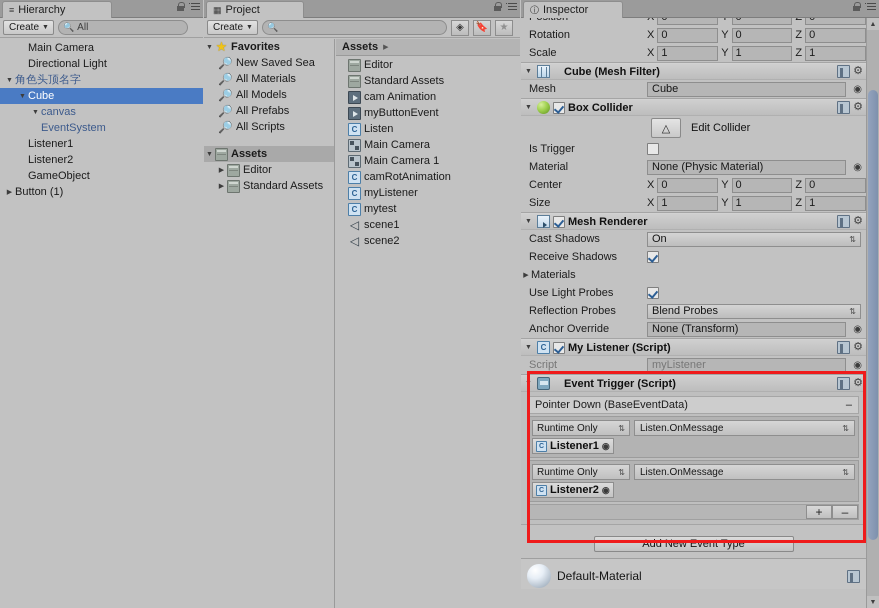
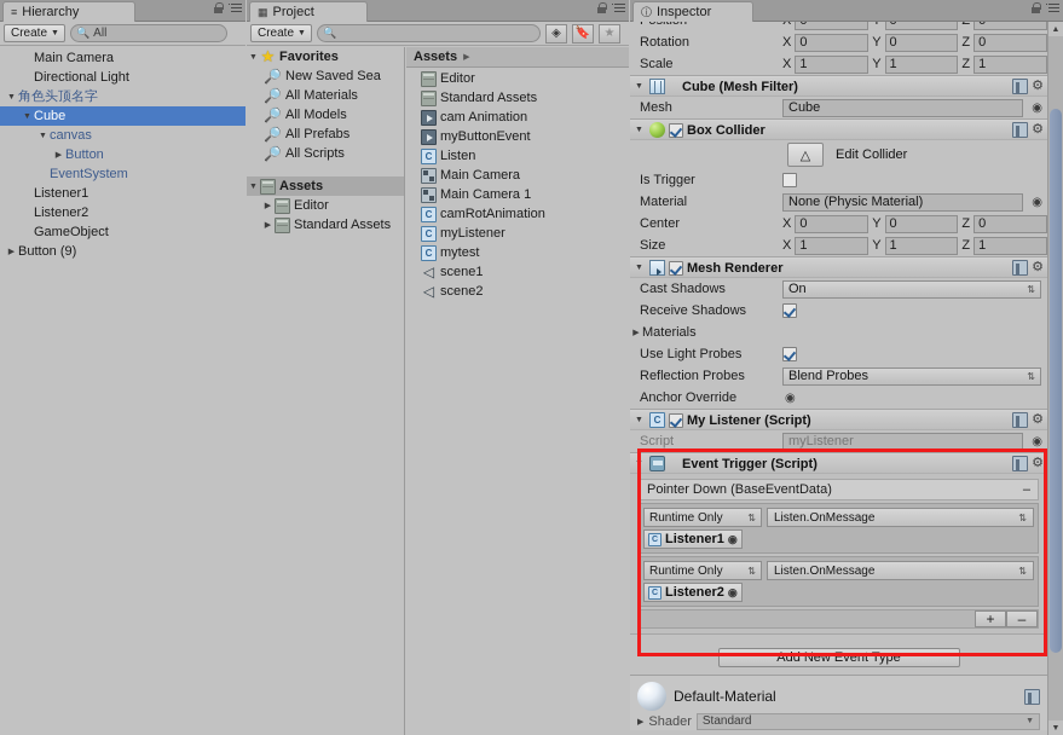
  ≡
  Hierarchy
  Create
  🔍
  All
  Main Camera
  Directional Light
  角色头顶名字
  Cube
  canvas
+ Button
  EventSystem
  Listener1
  Listener2
  GameObject
- Button (1)
+ Button (9)
  ▦
  Project
  Create
  🔍
  ◈
  🔖
  ★
  ★
  Favorites
  New Saved Sea
  All Materials
  All Models
  All Prefabs
  All Scripts
  Assets
  Editor
  Standard Assets
  Assets
  Editor
  Standard Assets
  cam Animation
  myButtonEvent
  C
  Listen
  Main Camera
  Main Camera 1
  C
  camRotAnimation
  C
  myListener
  C
  mytest
  ◁
  scene1
  ◁
  scene2
  ⓘ
  Inspector
  Rotation
  X
  0
  Y
  0
  Z
  0
  Scale
  X
  1
  Y
  1
  Z
  1
  Cube (Mesh Filter)
  ⚙
  Mesh
  Cube
  ◉
  Box Collider
  ⚙
  △
  Edit Collider
  Is Trigger
  Material
  None (Physic Material)
  ◉
  Center
  X
  0
  Y
  0
  Z
  0
  Size
  X
  1
  Y
  1
  Z
  1
  Mesh Renderer
  ⚙
  Cast Shadows
  On
  ⇅
  Receive Shadows
  Materials
  Use Light Probes
  Reflection Probes
  Blend Probes
  ⇅
  Anchor Override
- None (Transform)
  ◉
  C
  My Listener (Script)
  ⚙
  Script
  myListener
  ◉
  Event Trigger (Script)
  ⚙
  Pointer Down (BaseEventData)
  –
  Runtime Only
  ⇅
  Listen.OnMessage
  ⇅
  Listener1
  ◉
  Runtime Only
  ⇅
  Listen.OnMessage
  ⇅
  Listener2
  ◉
  +
  –
  Add New Event Type
  Default-Material
+ Shader
+ Standard
